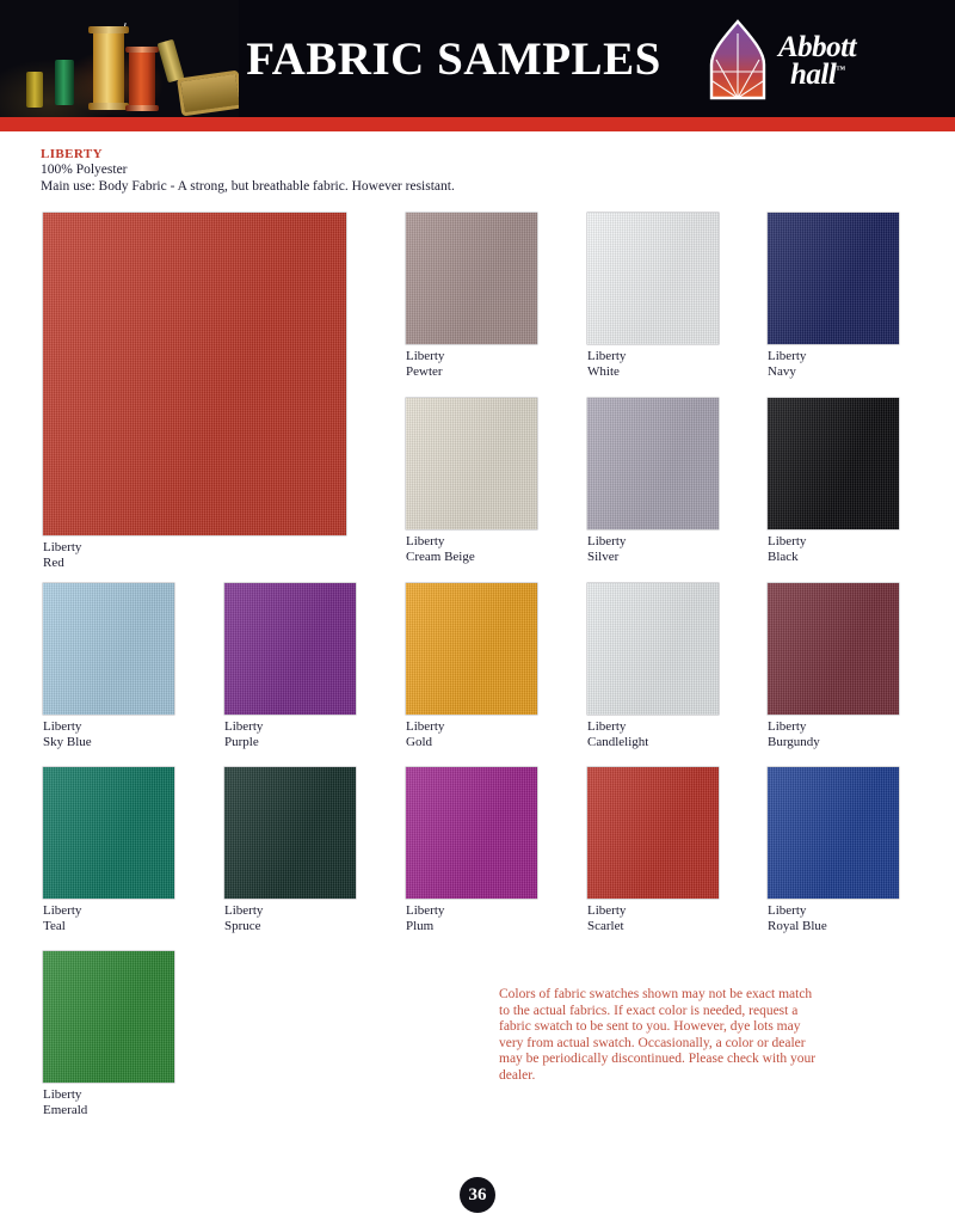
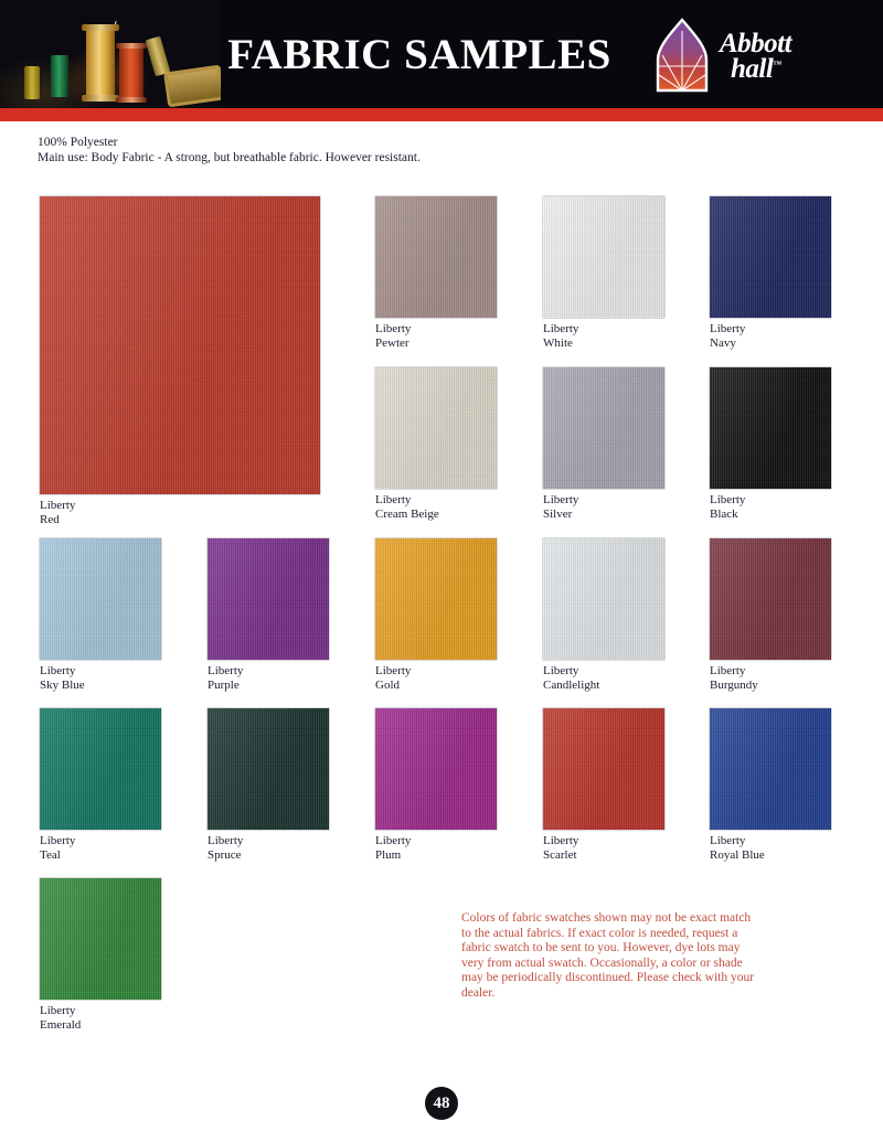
  FABRIC SAMPLES
  Abbott
  hall™
- LIBERTY
  100% Polyester
  Main use: Body Fabric - A strong, but breathable fabric. However resistant.
  Liberty
  Red
  Liberty
  Pewter
  Liberty
  White
  Liberty
  Navy
  Liberty
  Cream Beige
  Liberty
  Silver
  Liberty
  Black
  Liberty
  Sky Blue
  Liberty
  Purple
  Liberty
  Gold
  Liberty
  Candlelight
  Liberty
  Burgundy
  Liberty
  Teal
  Liberty
  Spruce
  Liberty
  Plum
  Liberty
  Scarlet
  Liberty
  Royal Blue
  Liberty
  Emerald
- Colors of fabric swatches shown may not be exact match to the actual fabrics. If exact color is needed, request a fabric swatch to be sent to you. However, dye lots may very from actual swatch. Occasionally, a color or dealer may be periodically discontinued. Please check with your dealer.
+ Colors of fabric swatches shown may not be exact match to the actual fabrics. If exact color is needed, request a fabric swatch to be sent to you. However, dye lots may very from actual swatch. Occasionally, a color or shade may be periodically discontinued. Please check with your dealer.
- 36
+ 48
